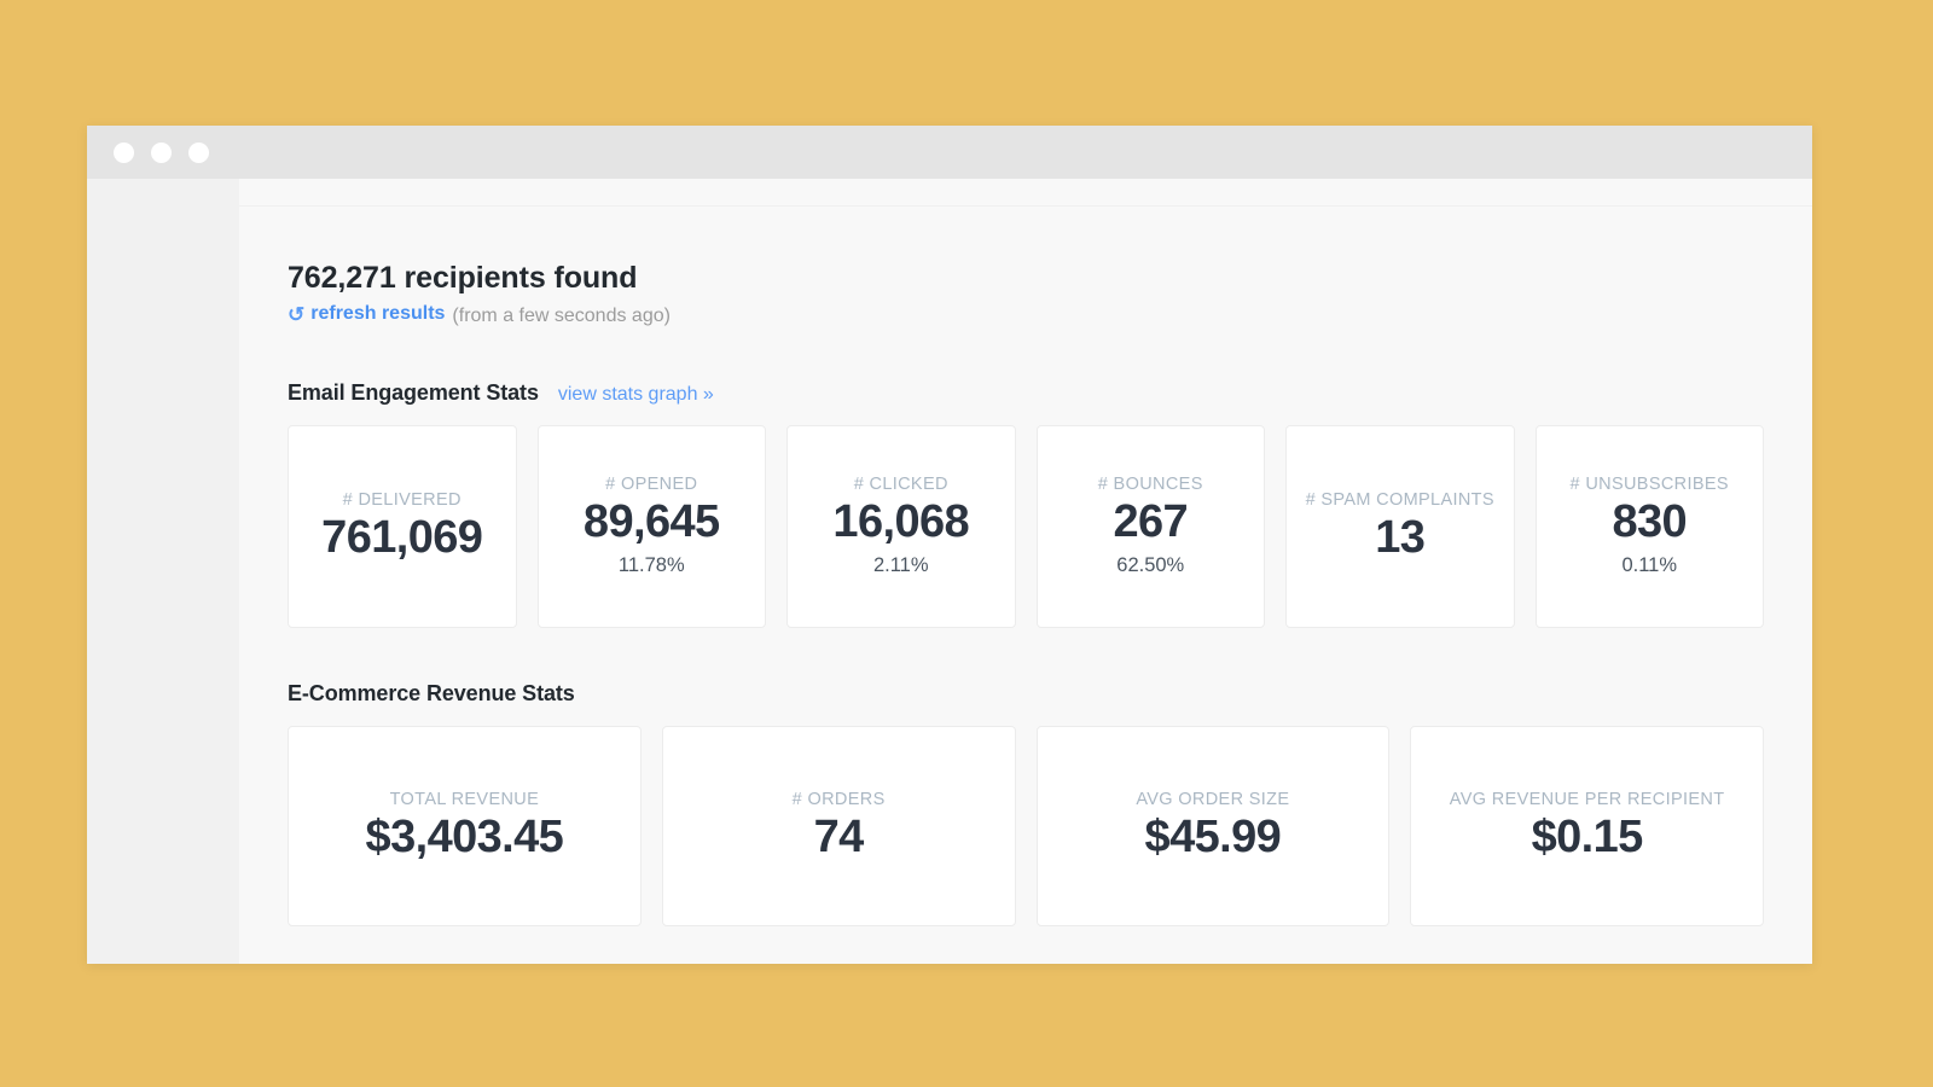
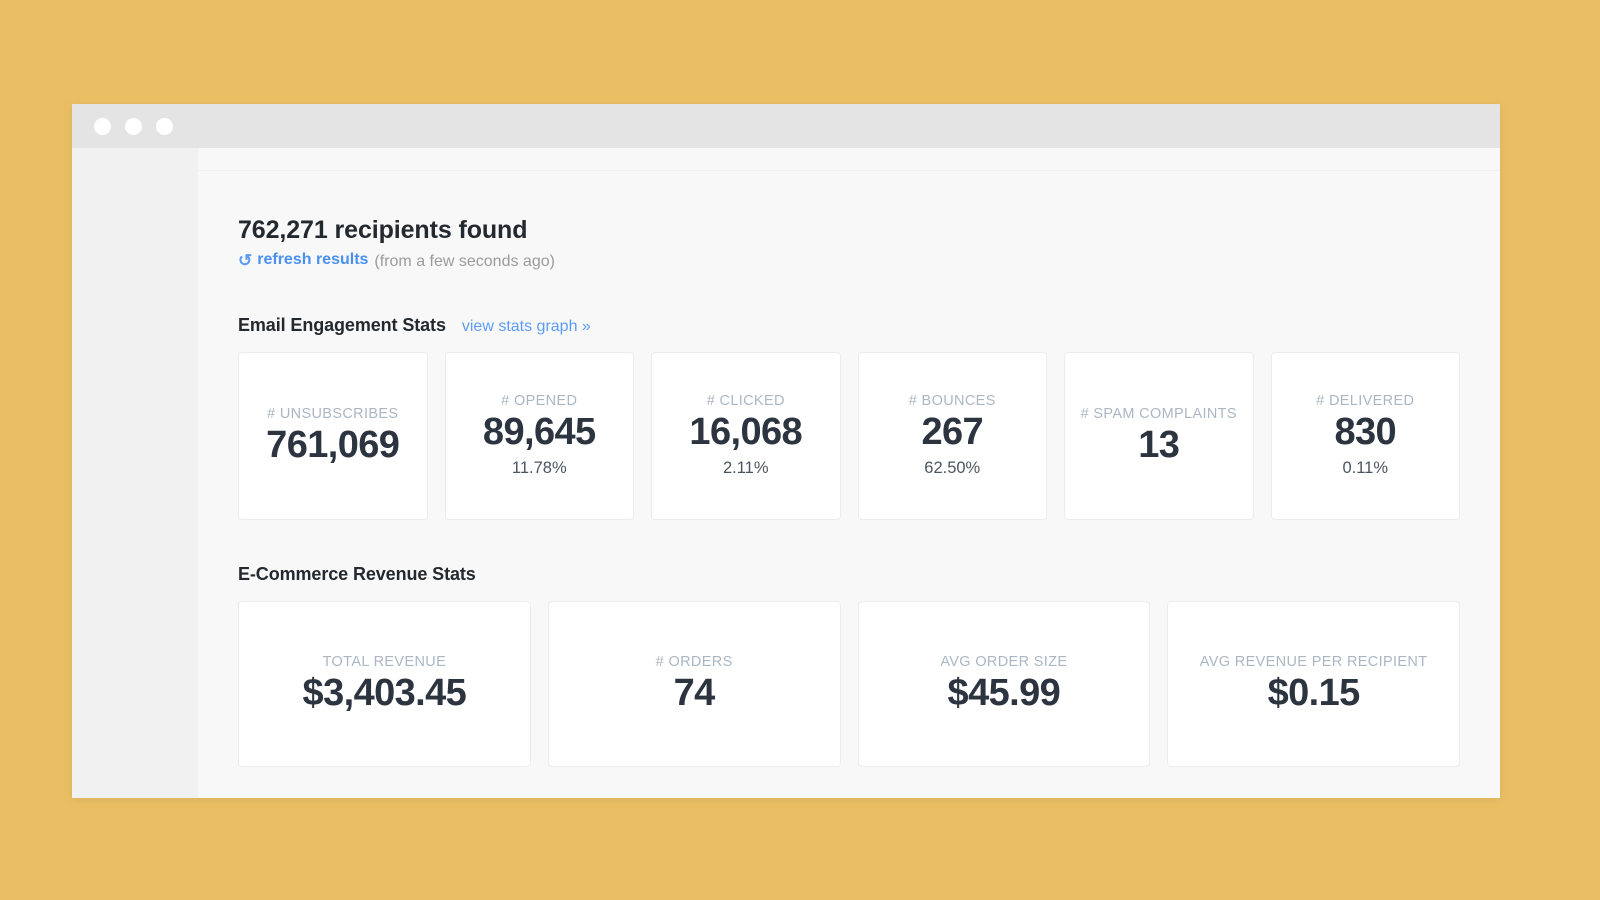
  762,271 recipients found
  refresh results
  (from a few seconds ago)
  Email Engagement Stats
  view stats graph »
- # DELIVERED
+ # UNSUBSCRIBES
  761,069
  # OPENED
  89,645
  11.78%
  # CLICKED
  16,068
  2.11%
  # BOUNCES
  267
  62.50%
  # SPAM COMPLAINTS
  13
- # UNSUBSCRIBES
+ # DELIVERED
  830
  0.11%
  E-Commerce Revenue Stats
  TOTAL REVENUE
  $3,403.45
  # ORDERS
  74
  AVG ORDER SIZE
  $45.99
  AVG REVENUE PER RECIPIENT
  $0.15
